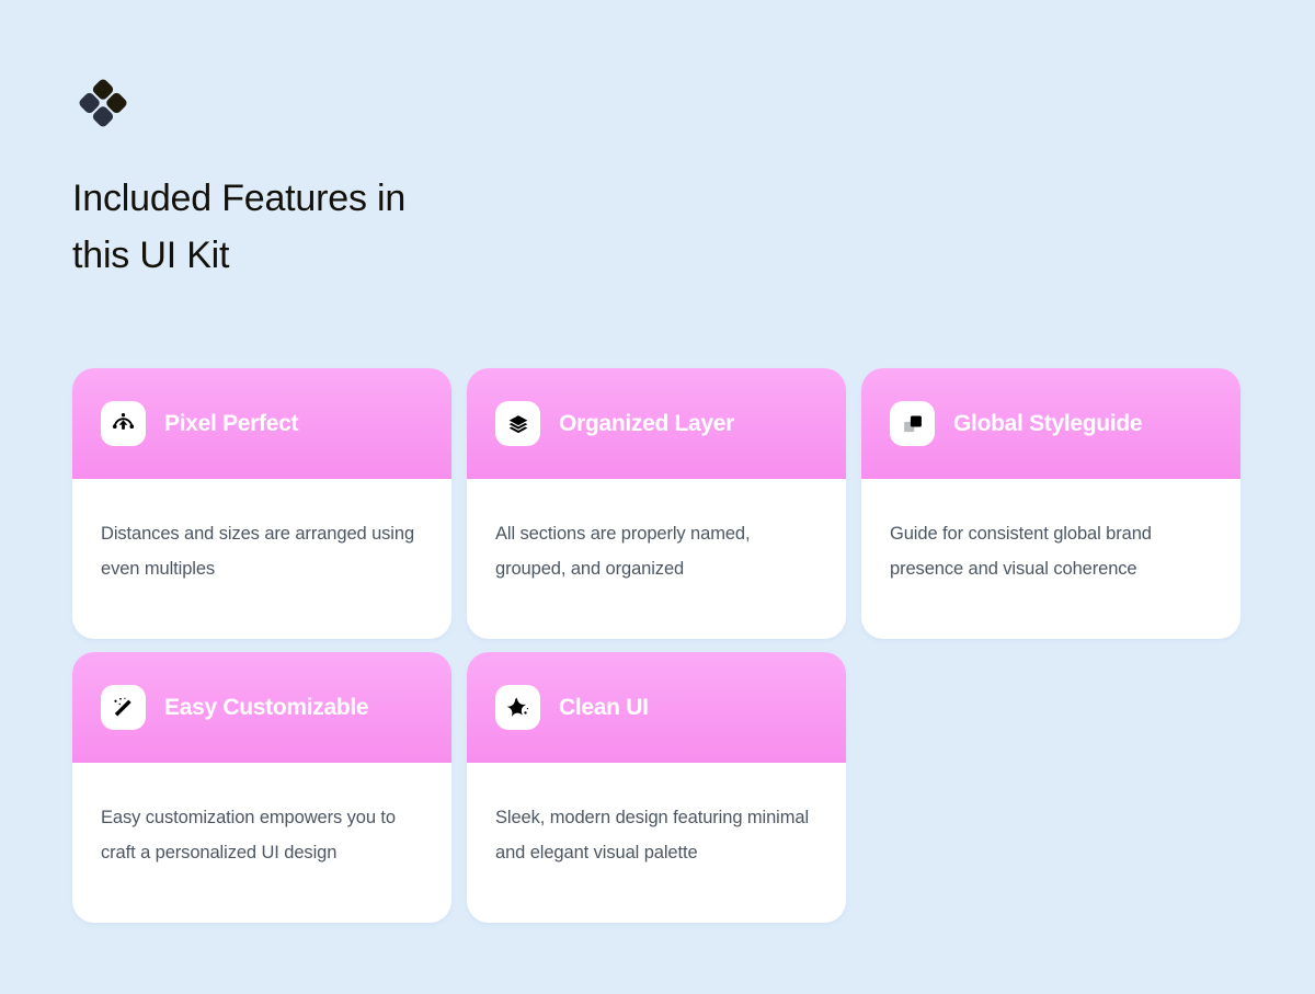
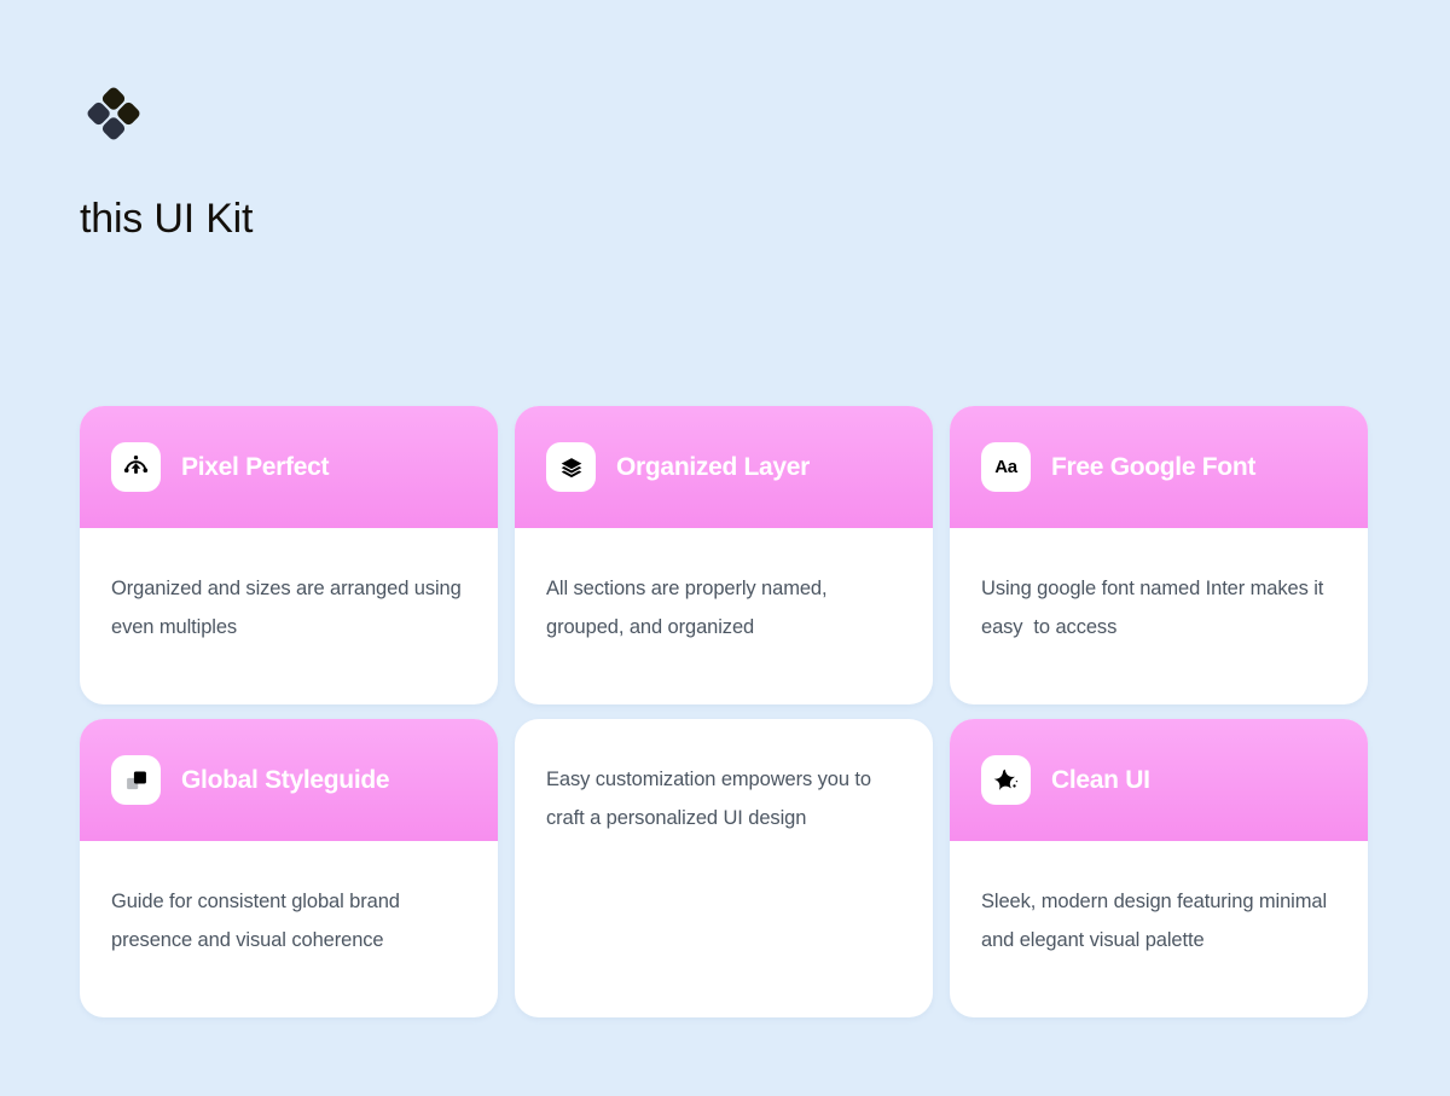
- Included Features in
  this UI Kit
  Pixel Perfect
- Distances and sizes are arranged using even multiples
+ Organized and sizes are arranged using even multiples
  Organized Layer
  All sections are properly named, grouped, and organized
+ Aa
+ Free Google Font
+ Using google font named Inter makes it easy to access
  Global Styleguide
  Guide for consistent global brand presence and visual coherence
- Easy Customizable
  Easy customization empowers you to craft a personalized UI design
  Clean UI
  Sleek, modern design featuring minimal and elegant visual palette
